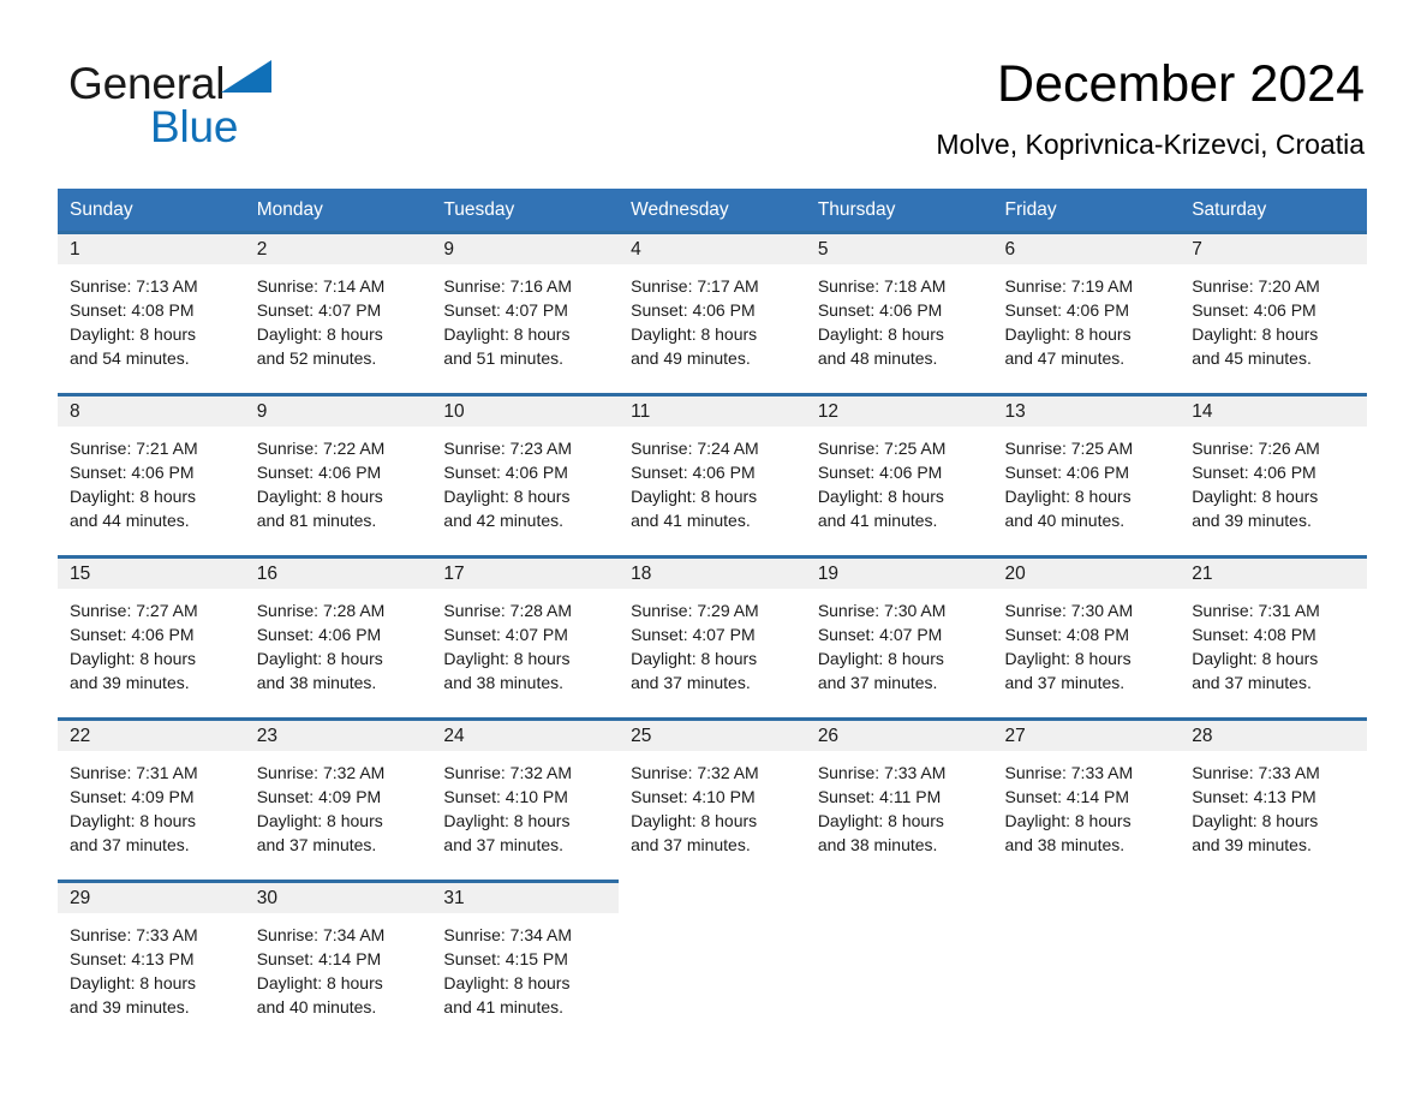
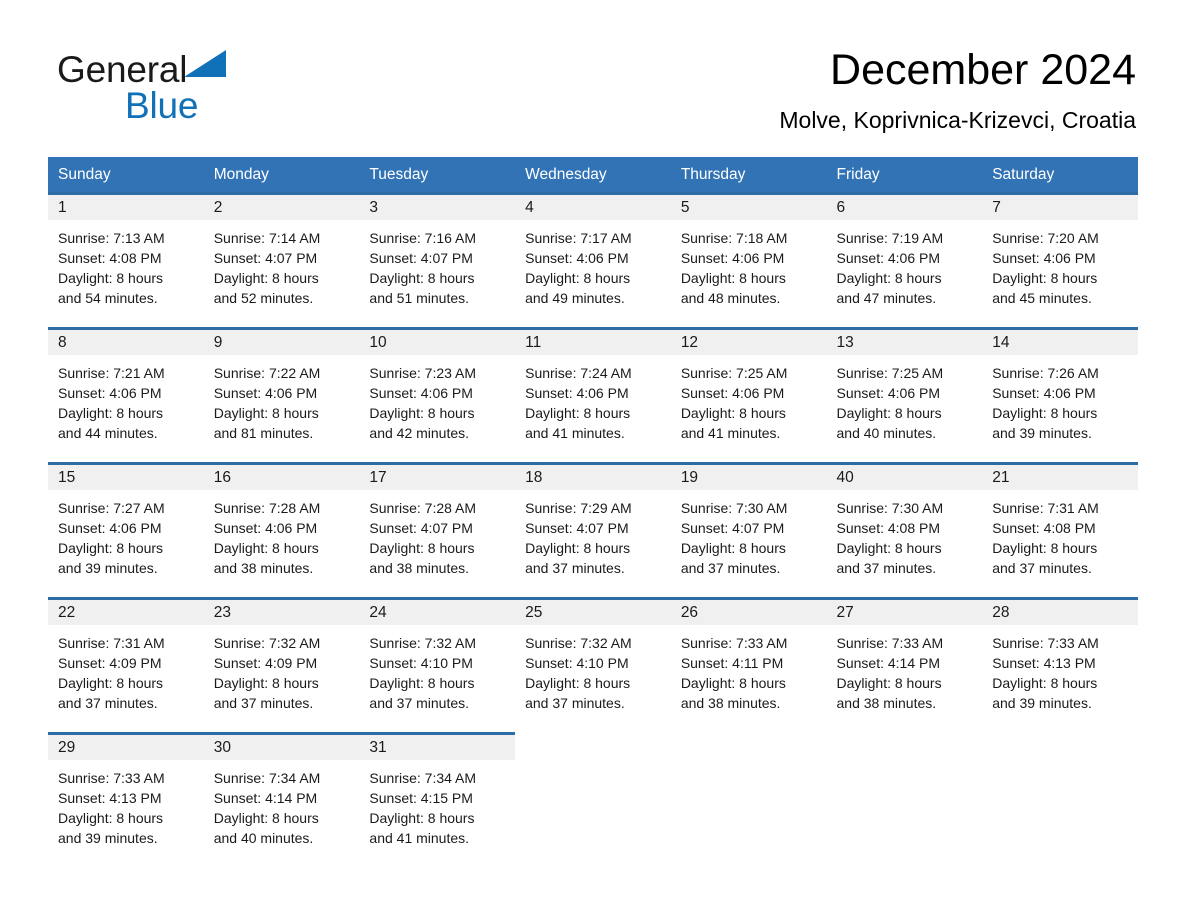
  General
  Blue
  December 2024
  Molve, Koprivnica-Krizevci, Croatia
  Sunday	Monday	Tuesday	Wednesday	Thursday	Friday	Saturday
- 1Sunrise: 7:13 AMSunset: 4:08 PMDaylight: 8 hoursand 54 minutes.	2Sunrise: 7:14 AMSunset: 4:07 PMDaylight: 8 hoursand 52 minutes.	9Sunrise: 7:16 AMSunset: 4:07 PMDaylight: 8 hoursand 51 minutes.	4Sunrise: 7:17 AMSunset: 4:06 PMDaylight: 8 hoursand 49 minutes.	5Sunrise: 7:18 AMSunset: 4:06 PMDaylight: 8 hoursand 48 minutes.	6Sunrise: 7:19 AMSunset: 4:06 PMDaylight: 8 hoursand 47 minutes.	7Sunrise: 7:20 AMSunset: 4:06 PMDaylight: 8 hoursand 45 minutes.
+ 1Sunrise: 7:13 AMSunset: 4:08 PMDaylight: 8 hoursand 54 minutes.	2Sunrise: 7:14 AMSunset: 4:07 PMDaylight: 8 hoursand 52 minutes.	3Sunrise: 7:16 AMSunset: 4:07 PMDaylight: 8 hoursand 51 minutes.	4Sunrise: 7:17 AMSunset: 4:06 PMDaylight: 8 hoursand 49 minutes.	5Sunrise: 7:18 AMSunset: 4:06 PMDaylight: 8 hoursand 48 minutes.	6Sunrise: 7:19 AMSunset: 4:06 PMDaylight: 8 hoursand 47 minutes.	7Sunrise: 7:20 AMSunset: 4:06 PMDaylight: 8 hoursand 45 minutes.
  8Sunrise: 7:21 AMSunset: 4:06 PMDaylight: 8 hoursand 44 minutes.	9Sunrise: 7:22 AMSunset: 4:06 PMDaylight: 8 hoursand 81 minutes.	10Sunrise: 7:23 AMSunset: 4:06 PMDaylight: 8 hoursand 42 minutes.	11Sunrise: 7:24 AMSunset: 4:06 PMDaylight: 8 hoursand 41 minutes.	12Sunrise: 7:25 AMSunset: 4:06 PMDaylight: 8 hoursand 41 minutes.	13Sunrise: 7:25 AMSunset: 4:06 PMDaylight: 8 hoursand 40 minutes.	14Sunrise: 7:26 AMSunset: 4:06 PMDaylight: 8 hoursand 39 minutes.
- 15Sunrise: 7:27 AMSunset: 4:06 PMDaylight: 8 hoursand 39 minutes.	16Sunrise: 7:28 AMSunset: 4:06 PMDaylight: 8 hoursand 38 minutes.	17Sunrise: 7:28 AMSunset: 4:07 PMDaylight: 8 hoursand 38 minutes.	18Sunrise: 7:29 AMSunset: 4:07 PMDaylight: 8 hoursand 37 minutes.	19Sunrise: 7:30 AMSunset: 4:07 PMDaylight: 8 hoursand 37 minutes.	20Sunrise: 7:30 AMSunset: 4:08 PMDaylight: 8 hoursand 37 minutes.	21Sunrise: 7:31 AMSunset: 4:08 PMDaylight: 8 hoursand 37 minutes.
+ 15Sunrise: 7:27 AMSunset: 4:06 PMDaylight: 8 hoursand 39 minutes.	16Sunrise: 7:28 AMSunset: 4:06 PMDaylight: 8 hoursand 38 minutes.	17Sunrise: 7:28 AMSunset: 4:07 PMDaylight: 8 hoursand 38 minutes.	18Sunrise: 7:29 AMSunset: 4:07 PMDaylight: 8 hoursand 37 minutes.	19Sunrise: 7:30 AMSunset: 4:07 PMDaylight: 8 hoursand 37 minutes.	40Sunrise: 7:30 AMSunset: 4:08 PMDaylight: 8 hoursand 37 minutes.	21Sunrise: 7:31 AMSunset: 4:08 PMDaylight: 8 hoursand 37 minutes.
  22Sunrise: 7:31 AMSunset: 4:09 PMDaylight: 8 hoursand 37 minutes.	23Sunrise: 7:32 AMSunset: 4:09 PMDaylight: 8 hoursand 37 minutes.	24Sunrise: 7:32 AMSunset: 4:10 PMDaylight: 8 hoursand 37 minutes.	25Sunrise: 7:32 AMSunset: 4:10 PMDaylight: 8 hoursand 37 minutes.	26Sunrise: 7:33 AMSunset: 4:11 PMDaylight: 8 hoursand 38 minutes.	27Sunrise: 7:33 AMSunset: 4:14 PMDaylight: 8 hoursand 38 minutes.	28Sunrise: 7:33 AMSunset: 4:13 PMDaylight: 8 hoursand 39 minutes.
  29Sunrise: 7:33 AMSunset: 4:13 PMDaylight: 8 hoursand 39 minutes.	30Sunrise: 7:34 AMSunset: 4:14 PMDaylight: 8 hoursand 40 minutes.	31Sunrise: 7:34 AMSunset: 4:15 PMDaylight: 8 hoursand 41 minutes.
